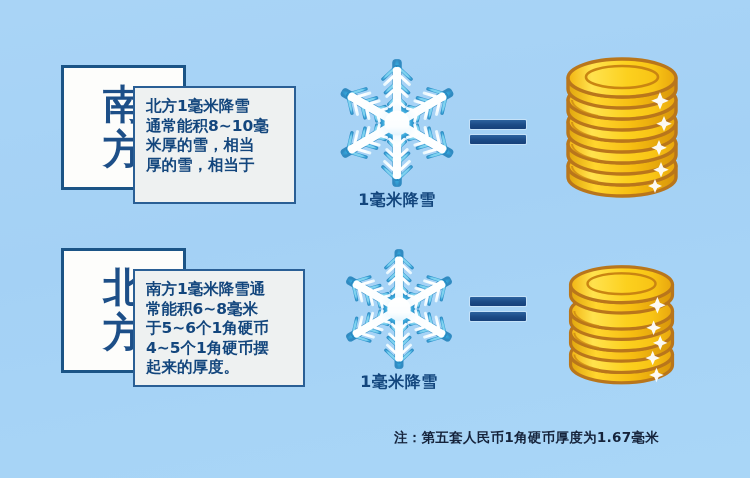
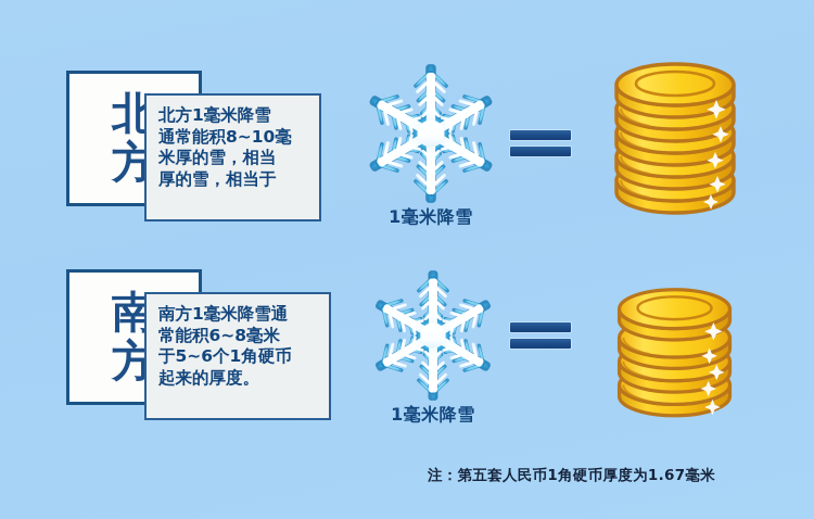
- 南方
+ 北方
  北方1毫米降雪
  通常能积8~10毫
  米厚的雪，相当
  厚的雪，相当于
  1毫米降雪
- 北方
+ 南方
  南方1毫米降雪通
  常能积6~8毫米
  于5~6个1角硬币
- 4~5个1角硬币摆
  起来的厚度。
  1毫米降雪
  注：第五套人民币1角硬币厚度为1.67毫米
